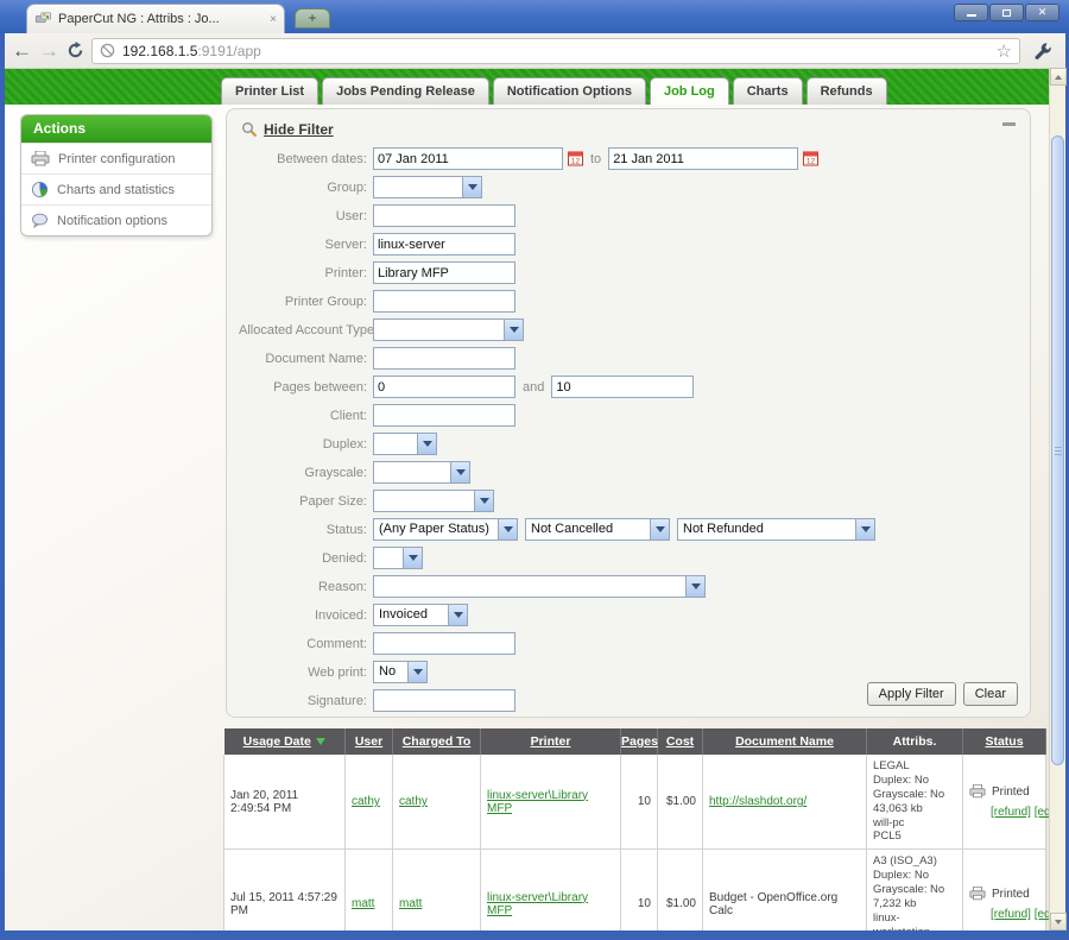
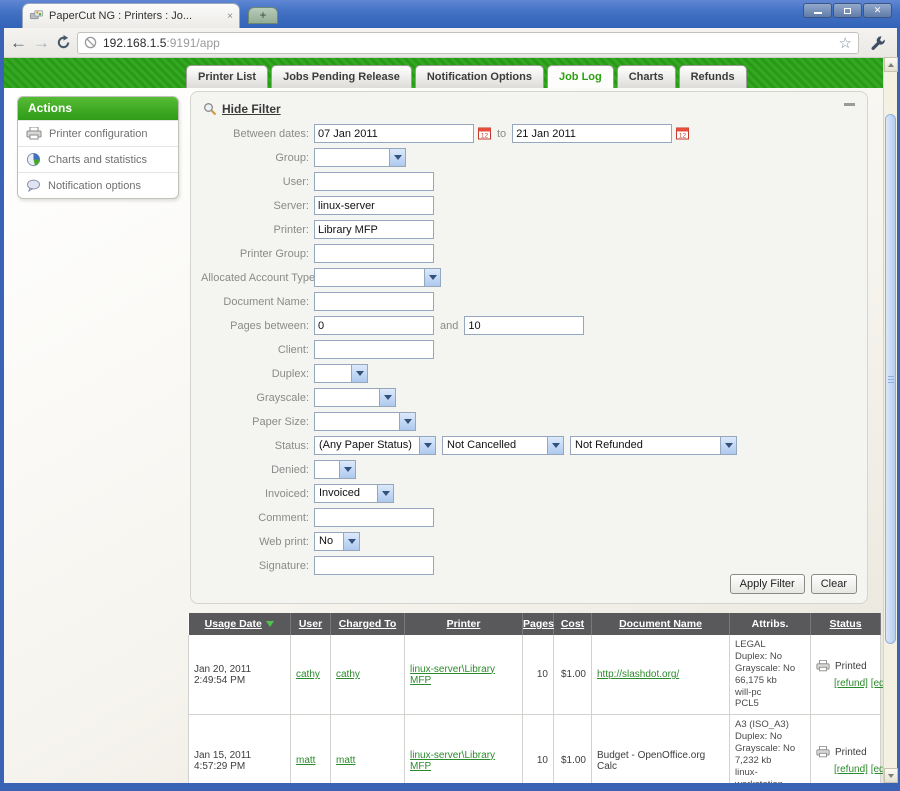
- PaperCut NG : Attribs : Jo...
+ PaperCut NG : Printers : Jo...
  ×
  +
  ✕
  ←
  →
  192.168.1.5:9191/app
  ☆
  Printer List
  Jobs Pending Release
  Notification Options
  Job Log
  Charts
  Refunds
  Actions
  Printer configuration
  Charts and statistics
  Notification options
  Hide Filter
  Between dates:
  07 Jan 2011
  to
  21 Jan 2011
  Group:
  User:
  Server:
  linux-server
  Printer:
  Library MFP
  Printer Group:
  Allocated Account Type
  Document Name:
  Pages between:
  0
  and
  10
  Client:
  Duplex:
  Grayscale:
  Paper Size:
  Status:
  (Any Paper Status)
  Not Cancelled
  Not Refunded
  Denied:
- Reason:
  Invoiced:
  Invoiced
  Comment:
  Web print:
  No
  Signature:
  Apply Filter
  Clear
  Usage Date	User	Charged To	Printer	Pages	Cost	Document Name	Attribs.	Status
- Jan 20, 2011 2:49:54 PM	cathy	cathy	linux-server\Library MFP	10	$1.00	http://slashdot.org/	LEGAL Duplex: No Grayscale: No 43,063 kb will-pc PCL5	Printed [refund] [ed
+ Jan 20, 2011 2:49:54 PM	cathy	cathy	linux-server\Library MFP	10	$1.00	http://slashdot.org/	LEGAL Duplex: No Grayscale: No 66,175 kb will-pc PCL5	Printed [refund] [ed
- Jul 15, 2011 4:57:29 PM	matt	matt	linux-server\Library MFP	10	$1.00	Budget - OpenOffice.org Calc	A3 (ISO_A3) Duplex: No Grayscale: No 7,232 kb linux-	Printed [refund] [ed
+ Jan 15, 2011 4:57:29 PM	matt	matt	linux-server\Library MFP	10	$1.00	Budget - OpenOffice.org Calc	A3 (ISO_A3) Duplex: No Grayscale: No 7,232 kb linux-	Printed [refund] [ed
